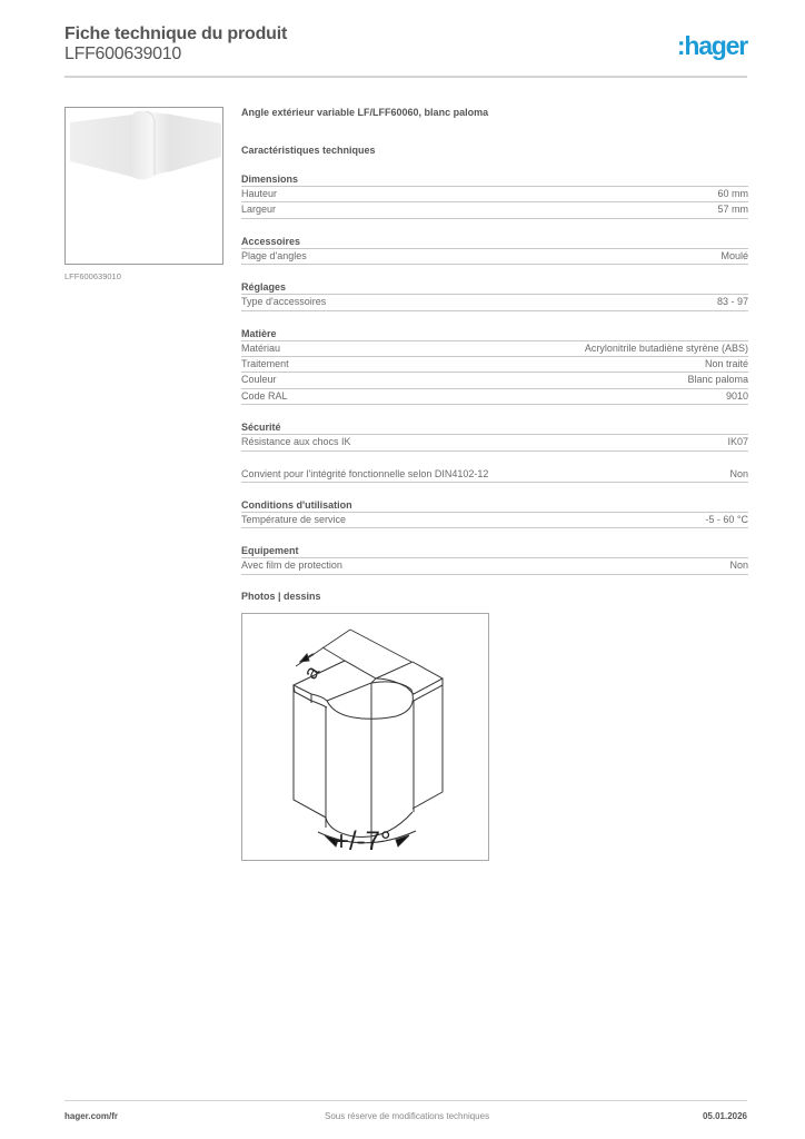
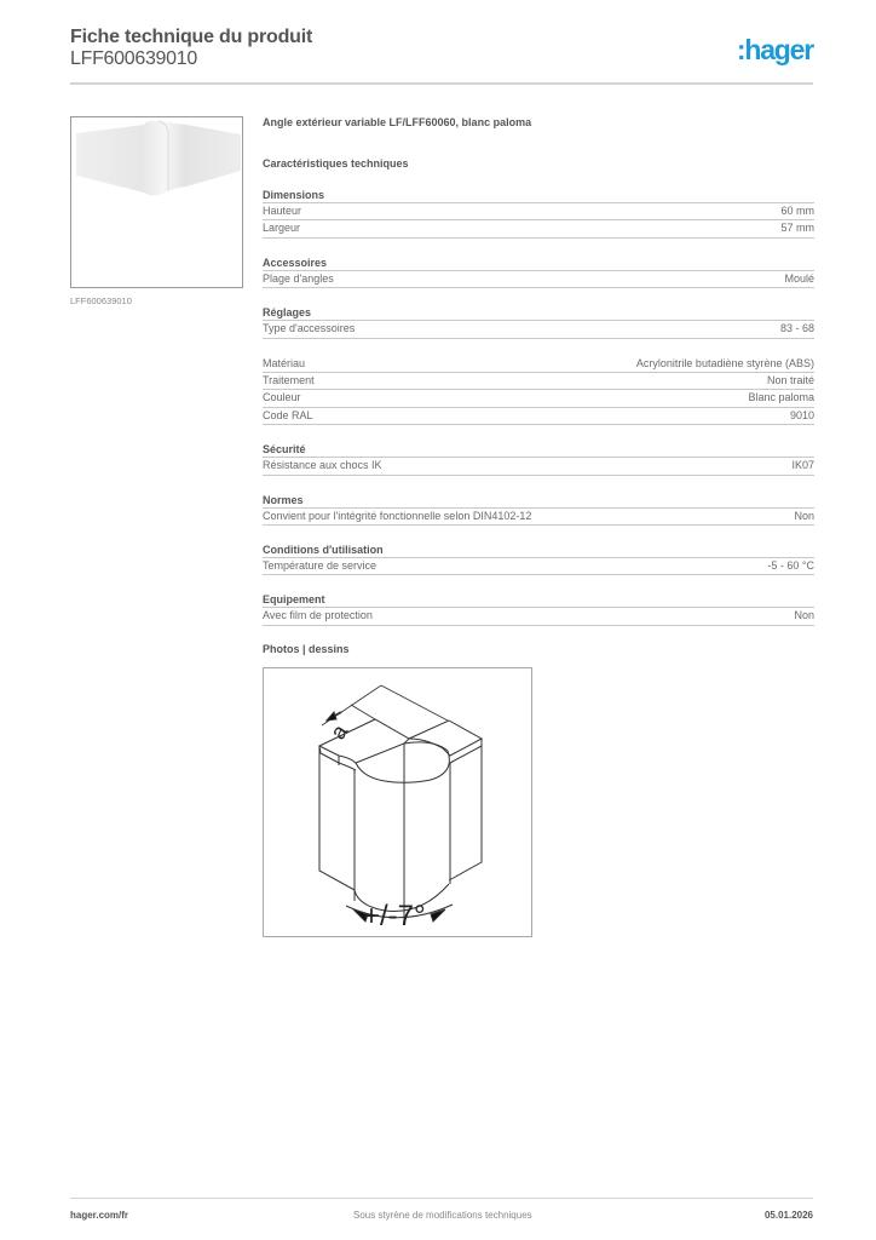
  Fiche technique du produit
  LFF600639010
  :hager
  LFF600639010
  Angle extérieur variable LF/LFF60060, blanc paloma
  Caractéristiques techniques
  Dimensions
  Hauteur
  60 mm
  Largeur
  57 mm
  Accessoires
  Plage d'angles
  Moulé
  Réglages
  Type d'accessoires
- 83 - 97
+ 83 - 68
- Matière
  Matériau
  Acrylonitrile butadiène styrène (ABS)
  Traitement
  Non traité
  Couleur
  Blanc paloma
  Code RAL
  9010
  Sécurité
  Résistance aux chocs IK
  IK07
+ Normes
  Convient pour l'intégrité fonctionnelle selon DIN4102-12
  Non
  Conditions d'utilisation
  Température de service
  -5 - 60 °C
  Equipement
  Avec film de protection
  Non
  Photos | dessins
  +/-7°
  hager.com/fr
- Sous réserve de modifications techniques
+ Sous styrène de modifications techniques
  05.01.2026
